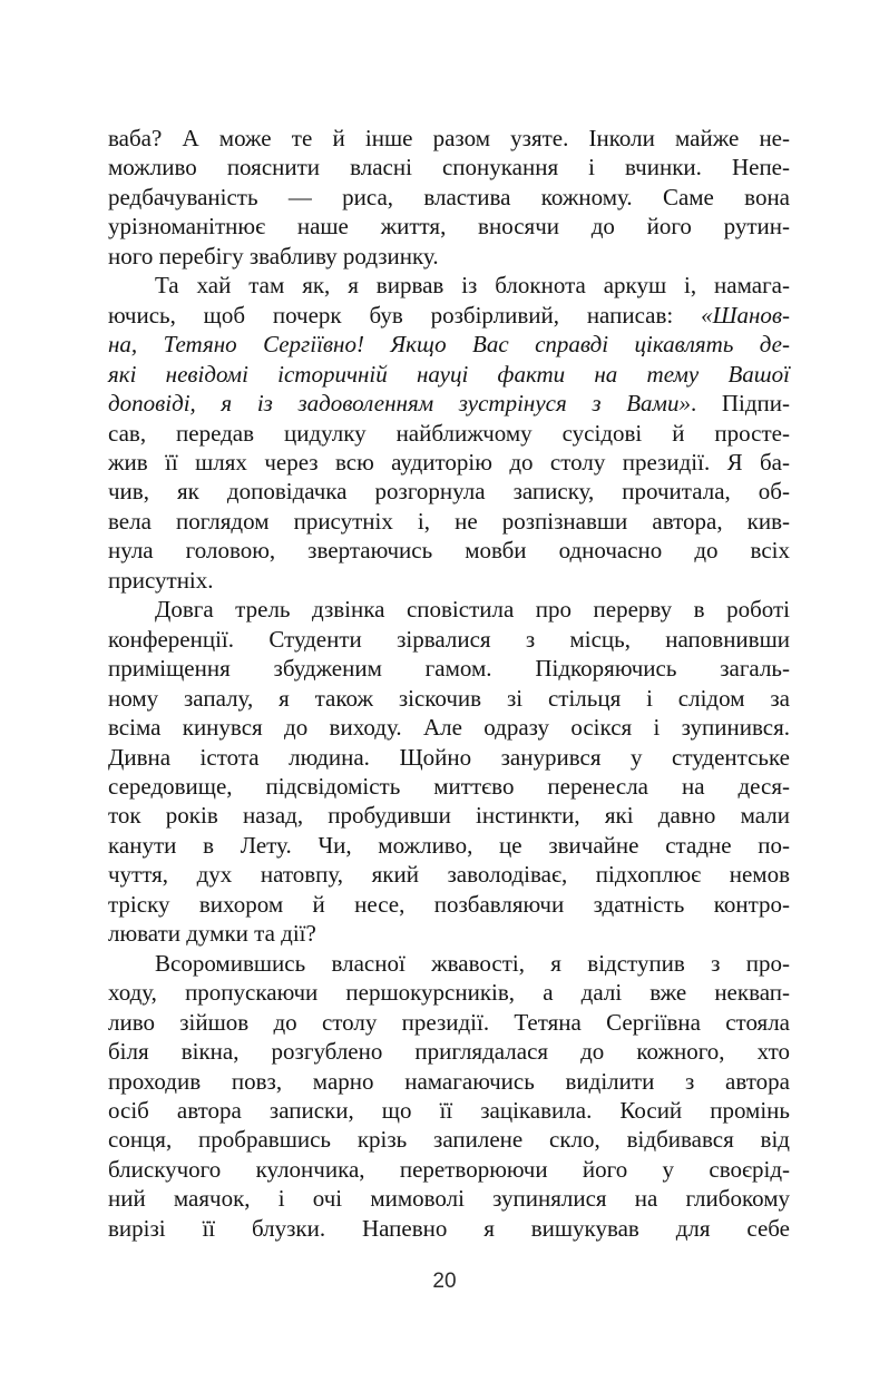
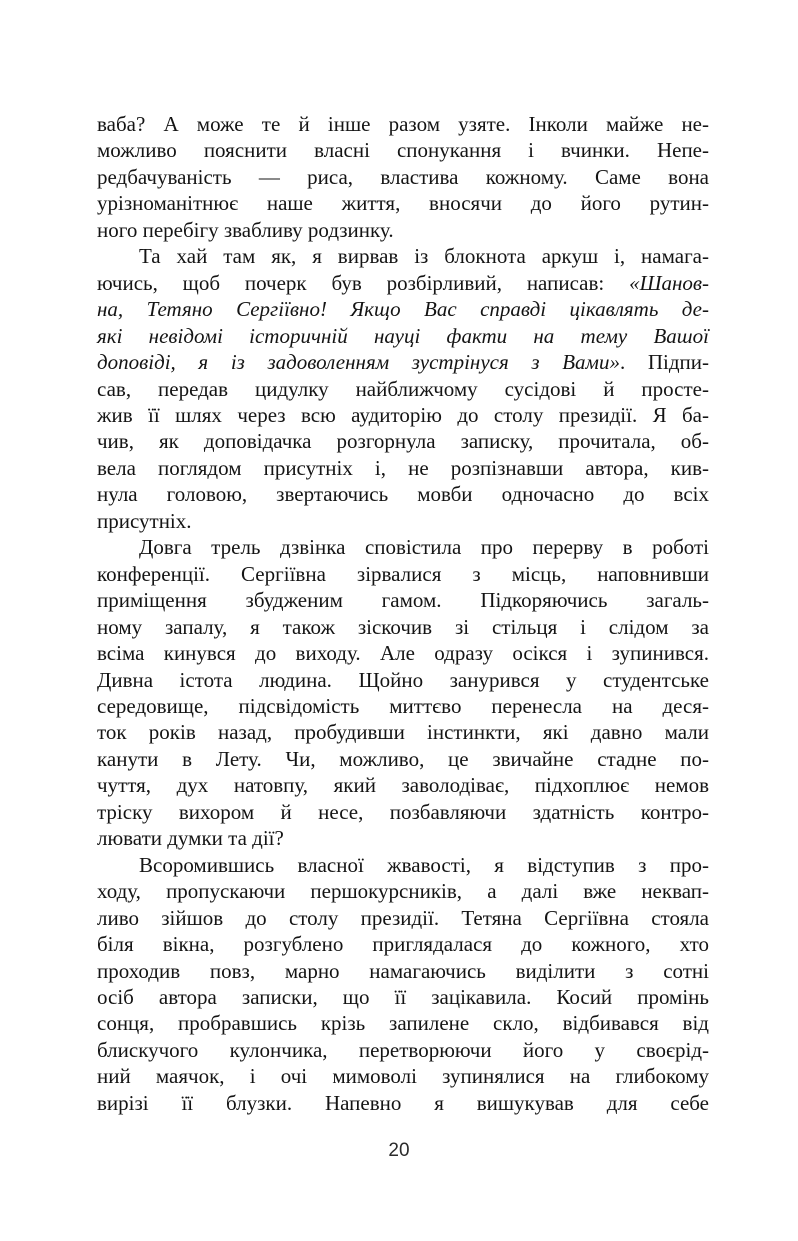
  ваба? А може те й інше разом узяте. Інколи майже не-
  можливо пояснити власні спонукання і вчинки. Непе-
  редбачуваність — риса, властива кожному. Саме вона
  урізноманітнює наше життя, вносячи до його рутин-
  ного перебігу звабливу родзинку.
  Та хай там як, я вирвав із блокнота аркуш і, намага-
  ючись, щоб почерк був розбірливий, написав: «Шанов-
  на, Тетяно Сергіївно! Якщо Вас справді цікавлять де-
  які невідомі історичній науці факти на тему Вашої
  доповіді, я із задоволенням зустрінуся з Вами». Підпи-
  сав, передав цидулку найближчому сусідові й просте-
  жив її шлях через всю аудиторію до столу президії. Я ба-
  чив, як доповідачка розгорнула записку, прочитала, об-
  вела поглядом присутніх і, не розпізнавши автора, кив-
  нула головою, звертаючись мовби одночасно до всіх
  присутніх.
  Довга трель дзвінка сповістила про перерву в роботі
- конференції. Студенти зірвалися з місць, наповнивши
+ конференції. Сергіївна зірвалися з місць, наповнивши
  приміщення збудженим гамом. Підкоряючись загаль-
  ному запалу, я також зіскочив зі стільця і слідом за
  всіма кинувся до виходу. Але одразу осікся і зупинився.
  Дивна істота людина. Щойно занурився у студентське
  середовище, підсвідомість миттєво перенесла на деся-
  ток років назад, пробудивши інстинкти, які давно мали
  канути в Лету. Чи, можливо, це звичайне стадне по-
  чуття, дух натовпу, який заволодіває, підхоплює немов
  тріску вихором й несе, позбавляючи здатність контро-
  лювати думки та дії?
  Всоромившись власної жвавості, я відступив з про-
  ходу, пропускаючи першокурсників, а далі вже неквап-
  ливо зійшов до столу президії. Тетяна Сергіївна стояла
  біля вікна, розгублено приглядалася до кожного, хто
- проходив повз, марно намагаючись виділити з автора
+ проходив повз, марно намагаючись виділити з сотні
  осіб автора записки, що її зацікавила. Косий промінь
  сонця, пробравшись крізь запилене скло, відбивався від
  блискучого кулончика, перетворюючи його у своєрід-
  ний маячок, і очі мимоволі зупинялися на глибокому
  вирізі її блузки. Напевно я вишукував для себе
  20
